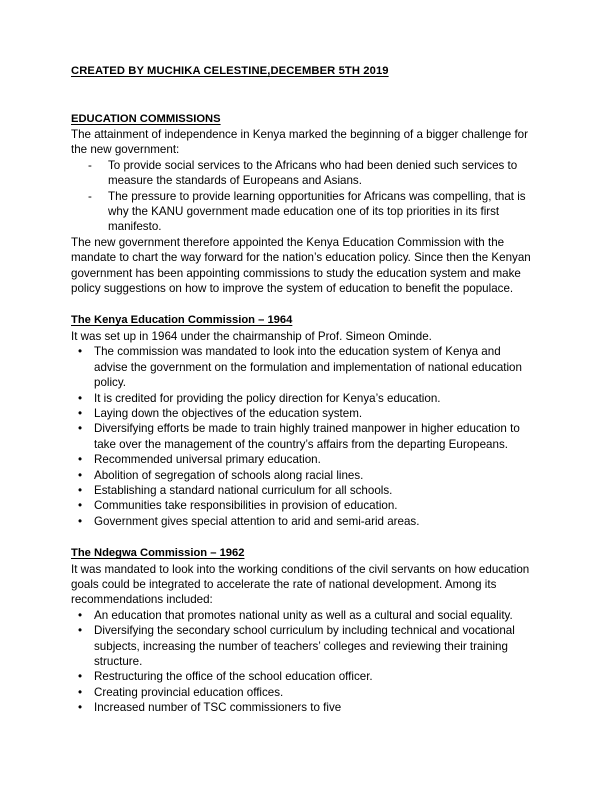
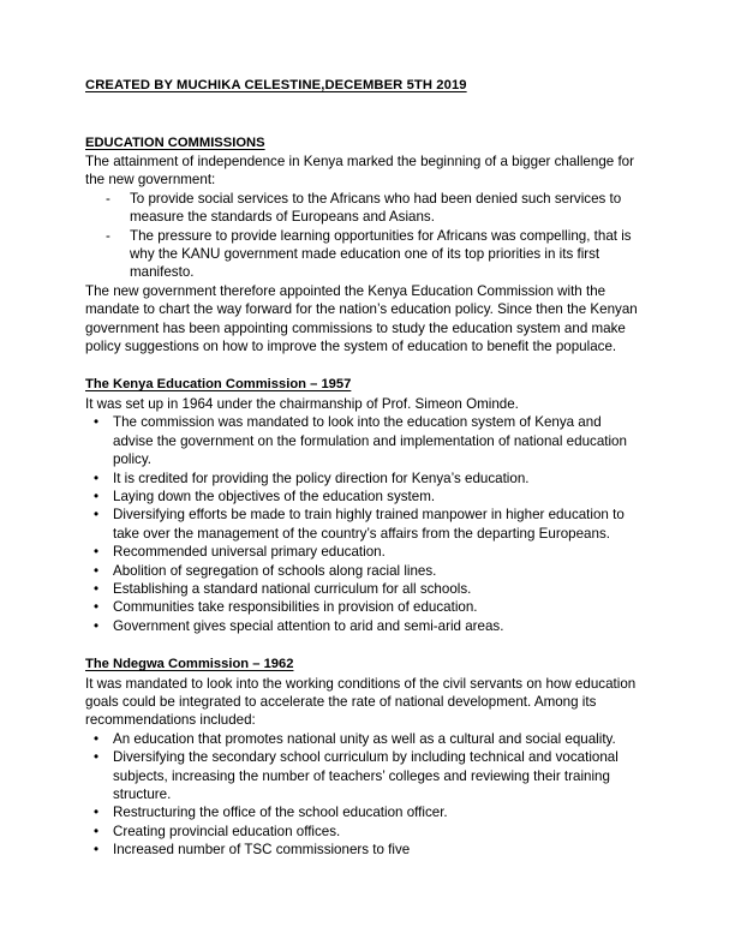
  CREATED BY MUCHIKA CELESTINE,DECEMBER 5TH 2019
  EDUCATION COMMISSIONS
  The attainment of independence in Kenya marked the beginning of a bigger challenge for the new government:
  -
  To provide social services to the Africans who had been denied such services to measure the standards of Europeans and Asians.
  -
  The pressure to provide learning opportunities for Africans was compelling, that is why the KANU government made education one of its top priorities in its first manifesto.
  The new government therefore appointed the Kenya Education Commission with the mandate to chart the way forward for the nation’s education policy. Since then the Kenyan government has been appointing commissions to study the education system and make policy suggestions on how to improve the system of education to benefit the populace.
- The Kenya Education Commission – 1964
+ The Kenya Education Commission – 1957
  It was set up in 1964 under the chairmanship of Prof. Simeon Ominde.
  •
  The commission was mandated to look into the education system of Kenya and advise the government on the formulation and implementation of national education policy.
  •
  It is credited for providing the policy direction for Kenya’s education.
  •
  Laying down the objectives of the education system.
  •
  Diversifying efforts be made to train highly trained manpower in higher education to take over the management of the country’s affairs from the departing Europeans.
  •
  Recommended universal primary education.
  •
  Abolition of segregation of schools along racial lines.
  •
  Establishing a standard national curriculum for all schools.
  •
  Communities take responsibilities in provision of education.
  •
  Government gives special attention to arid and semi-arid areas.
  The Ndegwa Commission – 1962
  It was mandated to look into the working conditions of the civil servants on how education goals could be integrated to accelerate the rate of national development. Among its recommendations included:
  •
  An education that promotes national unity as well as a cultural and social equality.
  •
  Diversifying the secondary school curriculum by including technical and vocational subjects, increasing the number of teachers’ colleges and reviewing their training structure.
  •
  Restructuring the office of the school education officer.
  •
  Creating provincial education offices.
  •
  Increased number of TSC commissioners to five
